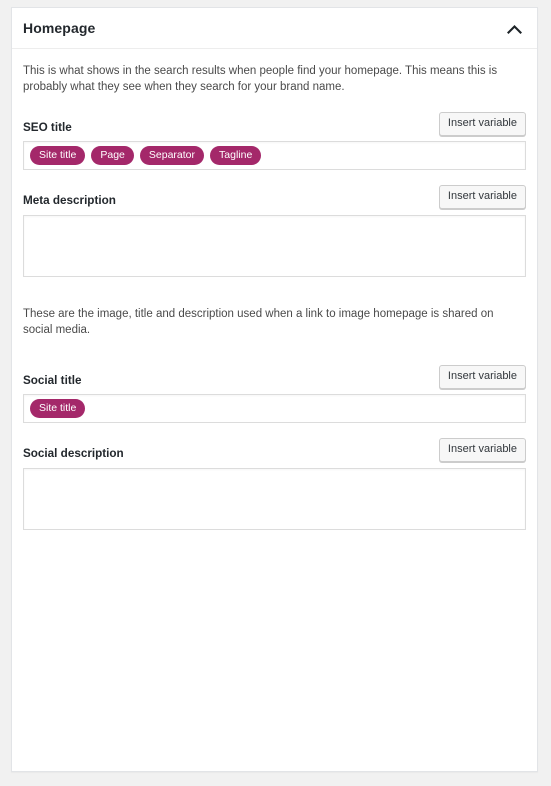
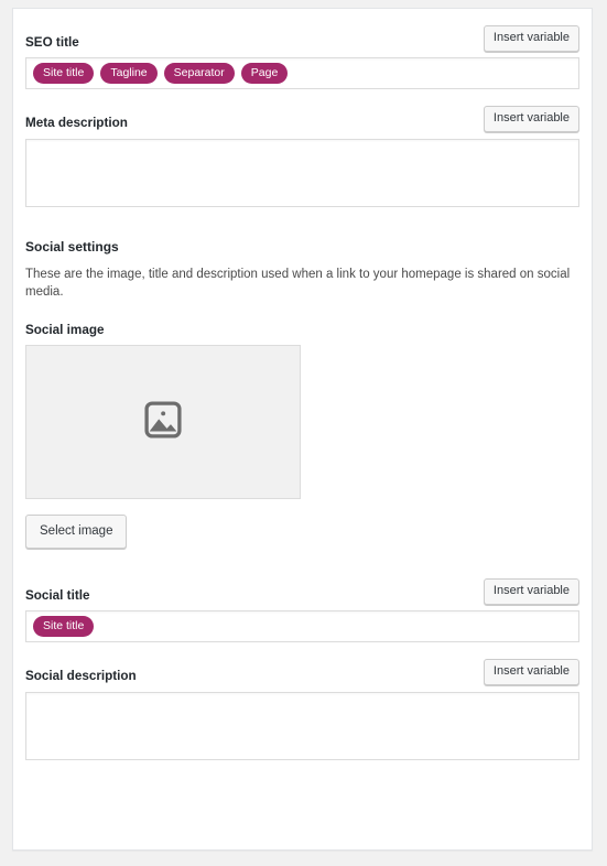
- Homepage
- This is what shows in the search results when people find your homepage. This means this is probably what they see when they search for your brand name.
  SEO title
  Insert variable
  Site title
- Page
+ Tagline
  Separator
- Tagline
+ Page
  Meta description
  Insert variable
+ Social settings
- These are the image, title and description used when a link to image homepage is shared on social media.
+ These are the image, title and description used when a link to your homepage is shared on social media.
+ Social image
+ Select image
  Social title
  Insert variable
  Site title
  Social description
  Insert variable
